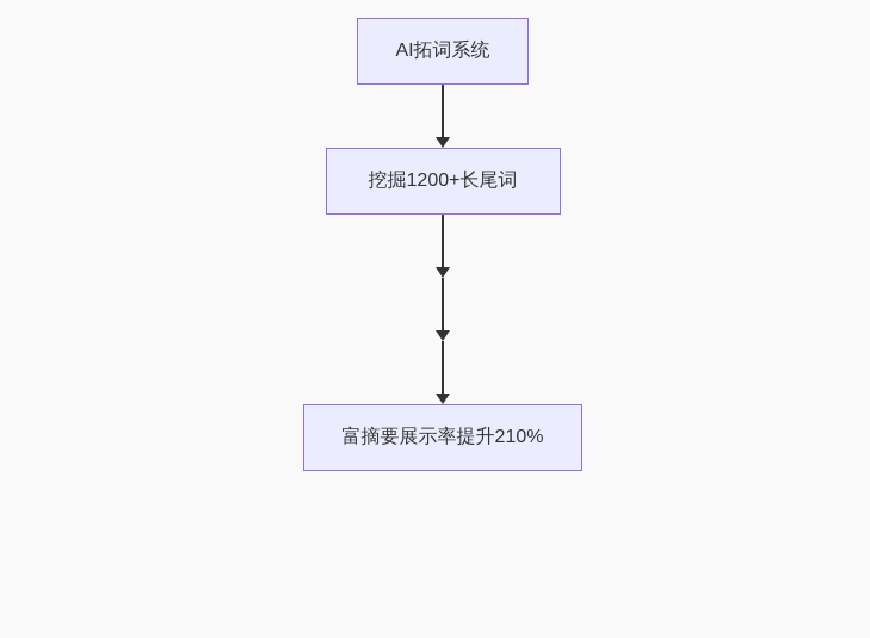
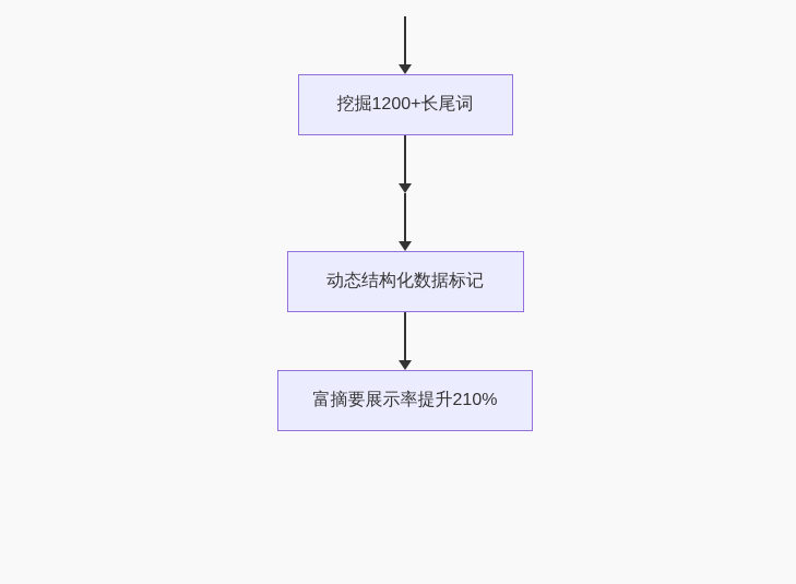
- AI拓词系统
  挖掘1200+长尾词
+ 动态结构化数据标记
  富摘要展示率提升210%
